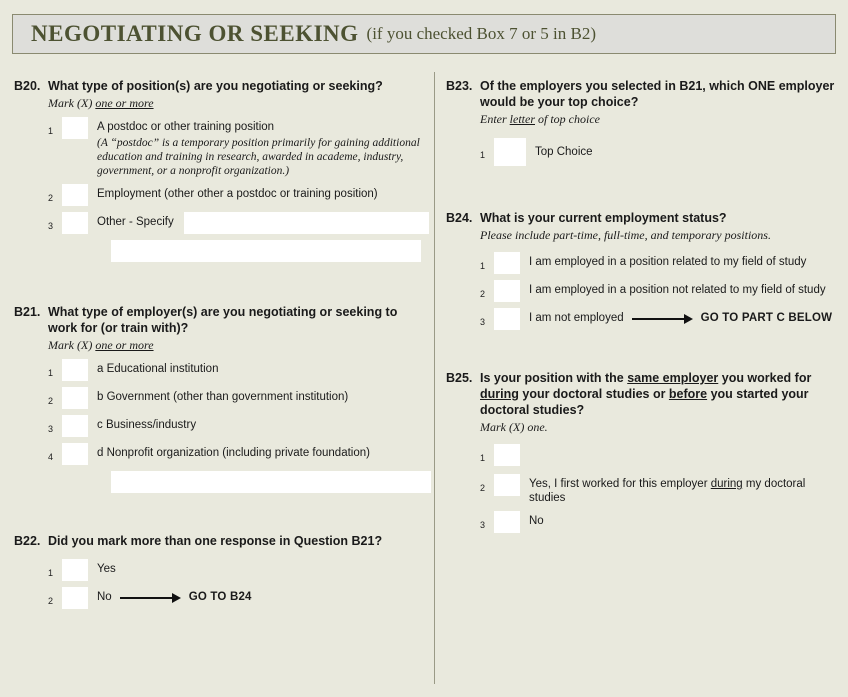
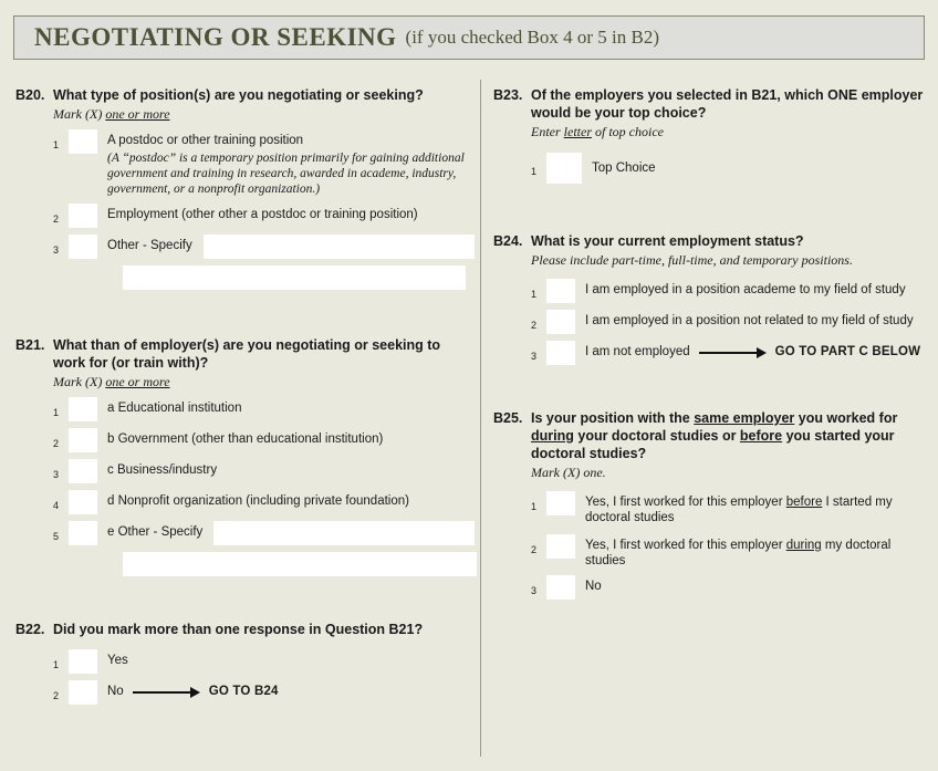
  NEGOTIATING OR SEEKING
- (if you checked Box 7 or 5 in B2)
+ (if you checked Box 4 or 5 in B2)
  B20.
  What type of position(s) are you negotiating or seeking?
  Mark (X) one or more
  1
  A postdoc or other training position
- (A “postdoc” is a temporary position primarily for gaining additional education and training in research, awarded in academe, industry, government, or a nonprofit organization.)
+ (A “postdoc” is a temporary position primarily for gaining additional government and training in research, awarded in academe, industry, government, or a nonprofit organization.)
  2
  Employment (other other a postdoc or training position)
  3
  Other - Specify
  B21.
- What type of employer(s) are you negotiating or seeking to work for (or train with)?
+ What than of employer(s) are you negotiating or seeking to work for (or train with)?
  Mark (X) one or more
  1
  a Educational institution
  2
- b Government (other than government institution)
+ b Government (other than educational institution)
  3
  c Business/industry
  4
  d Nonprofit organization (including private foundation)
+ 5
+ e Other - Specify
  B22.
  Did you mark more than one response in Question B21?
  1
  Yes
  2
  No
  GO TO B24
  B23.
  Of the employers you selected in B21, which ONE employer would be your top choice?
  Enter letter of top choice
  1
  Top Choice
  B24.
  What is your current employment status?
  Please include part-time, full-time, and temporary positions.
  1
- I am employed in a position related to my field of study
+ I am employed in a position academe to my field of study
  2
  I am employed in a position not related to my field of study
  3
  I am not employed
  GO TO PART C BELOW
  B25.
  Is your position with the same employer you worked for during your doctoral studies or before you started your doctoral studies?
  Mark (X) one.
  1
+ Yes, I first worked for this employer before I started my doctoral studies
  2
  Yes, I first worked for this employer during my doctoral studies
  3
  No
